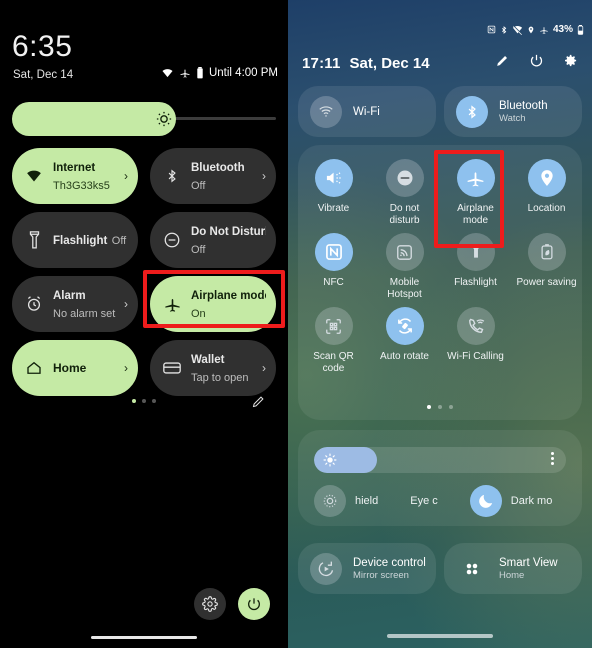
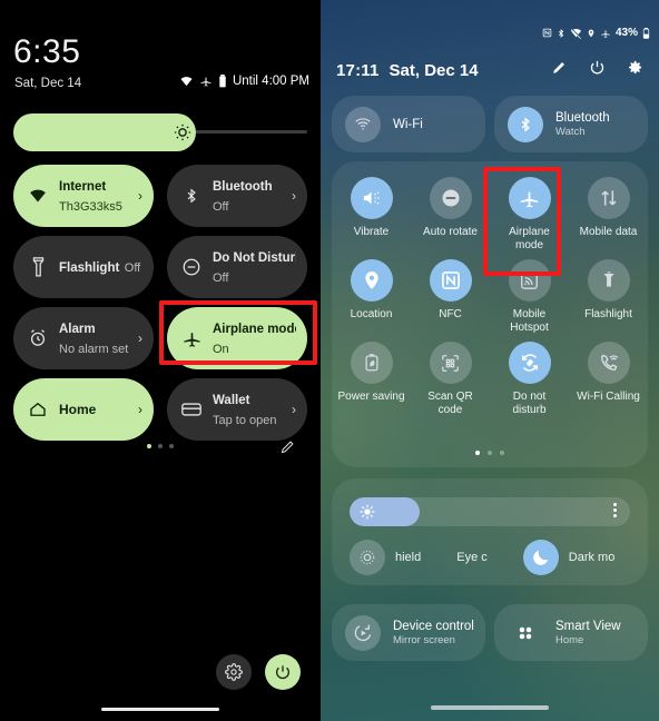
  6:35
  Sat, Dec 14
  Until 4:00 PM
  Internet Th3G33ks5
  ›
  Bluetooth Off
  ›
  Flashlight Off
  Do Not Distur Off
  Alarm No alarm set
  ›
  Airplane mod On
  Home
  ›
  Wallet Tap to open
  ›
  43%
  17:11
  Sat, Dec 14
  Wi-Fi
  Bluetooth
  Watch
  Vibrate
- Do not disturb
+ Auto rotate
  Airplane mode
+ Mobile data
  Location
  NFC
  Mobile Hotspot
  Flashlight
  Power saving
  Scan QR code
- Auto rotate
+ Do not disturb
  Wi-Fi Calling
  hield
  Eye c
  Dark mo
  Device control
  Mirror screen
  Smart View
  Home
